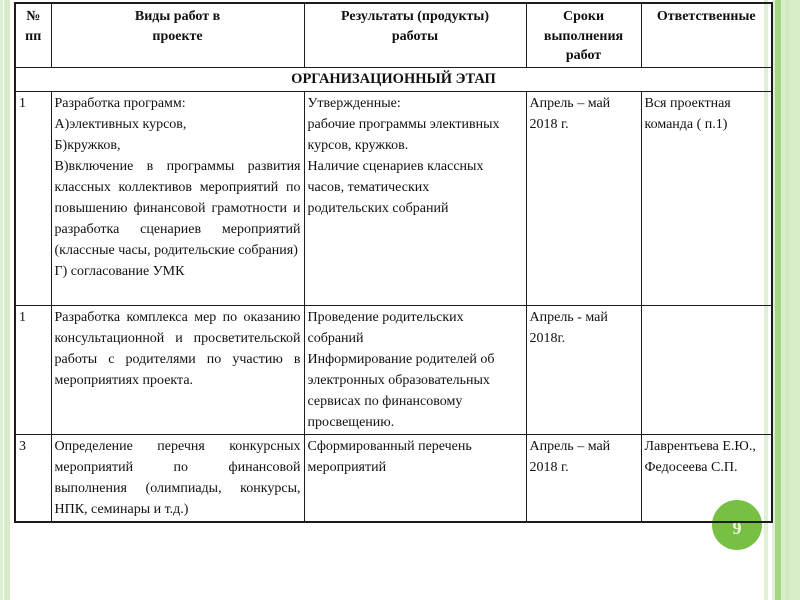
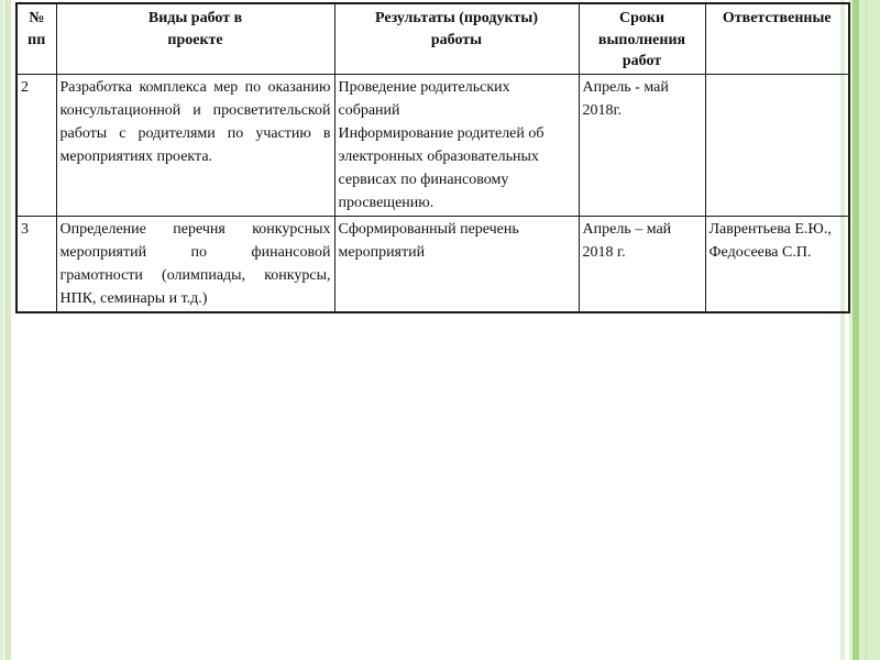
- 9
  № пп	Виды работ в проекте	Результаты (продукты) работы	Сроки выполнения работ	Ответственные
- ОРГАНИЗАЦИОННЫЙ ЭТАП
- 1	Разработка программ: А)элективных курсов, Б)кружков, В)включение в программы развития классных коллективов мероприятий по повышению финансовой грамотности и разработка сценариев мероприятий (классные часы, родительские собрания) Г) согласование УМК	Утвержденные: рабочие программы элективных курсов, кружков. Наличие сценариев классных часов, тематических родительских собраний	Апрель – май 2018 г.	Вся проектная команда ( п.1)
- 1	Разработка комплекса мер по оказанию консультационной и просветительской работы с родителями по участию в мероприятиях проекта.	Проведение родительских собраний Информирование родителей об электронных образовательных сервисах по финансовому просвещению.	Апрель - май 2018г.
+ 2	Разработка комплекса мер по оказанию консультационной и просветительской работы с родителями по участию в мероприятиях проекта.	Проведение родительских собраний Информирование родителей об электронных образовательных сервисах по финансовому просвещению.	Апрель - май 2018г.
- 3	Определение перечня конкурсных мероприятий по финансовой выполнения (олимпиады, конкурсы, НПК, семинары и т.д.)	Сформированный перечень мероприятий	Апрель – май 2018 г.	Лаврентьева Е.Ю., Федосеева С.П.
+ 3	Определение перечня конкурсных мероприятий по финансовой грамотности (олимпиады, конкурсы, НПК, семинары и т.д.)	Сформированный перечень мероприятий	Апрель – май 2018 г.	Лаврентьева Е.Ю., Федосеева С.П.
